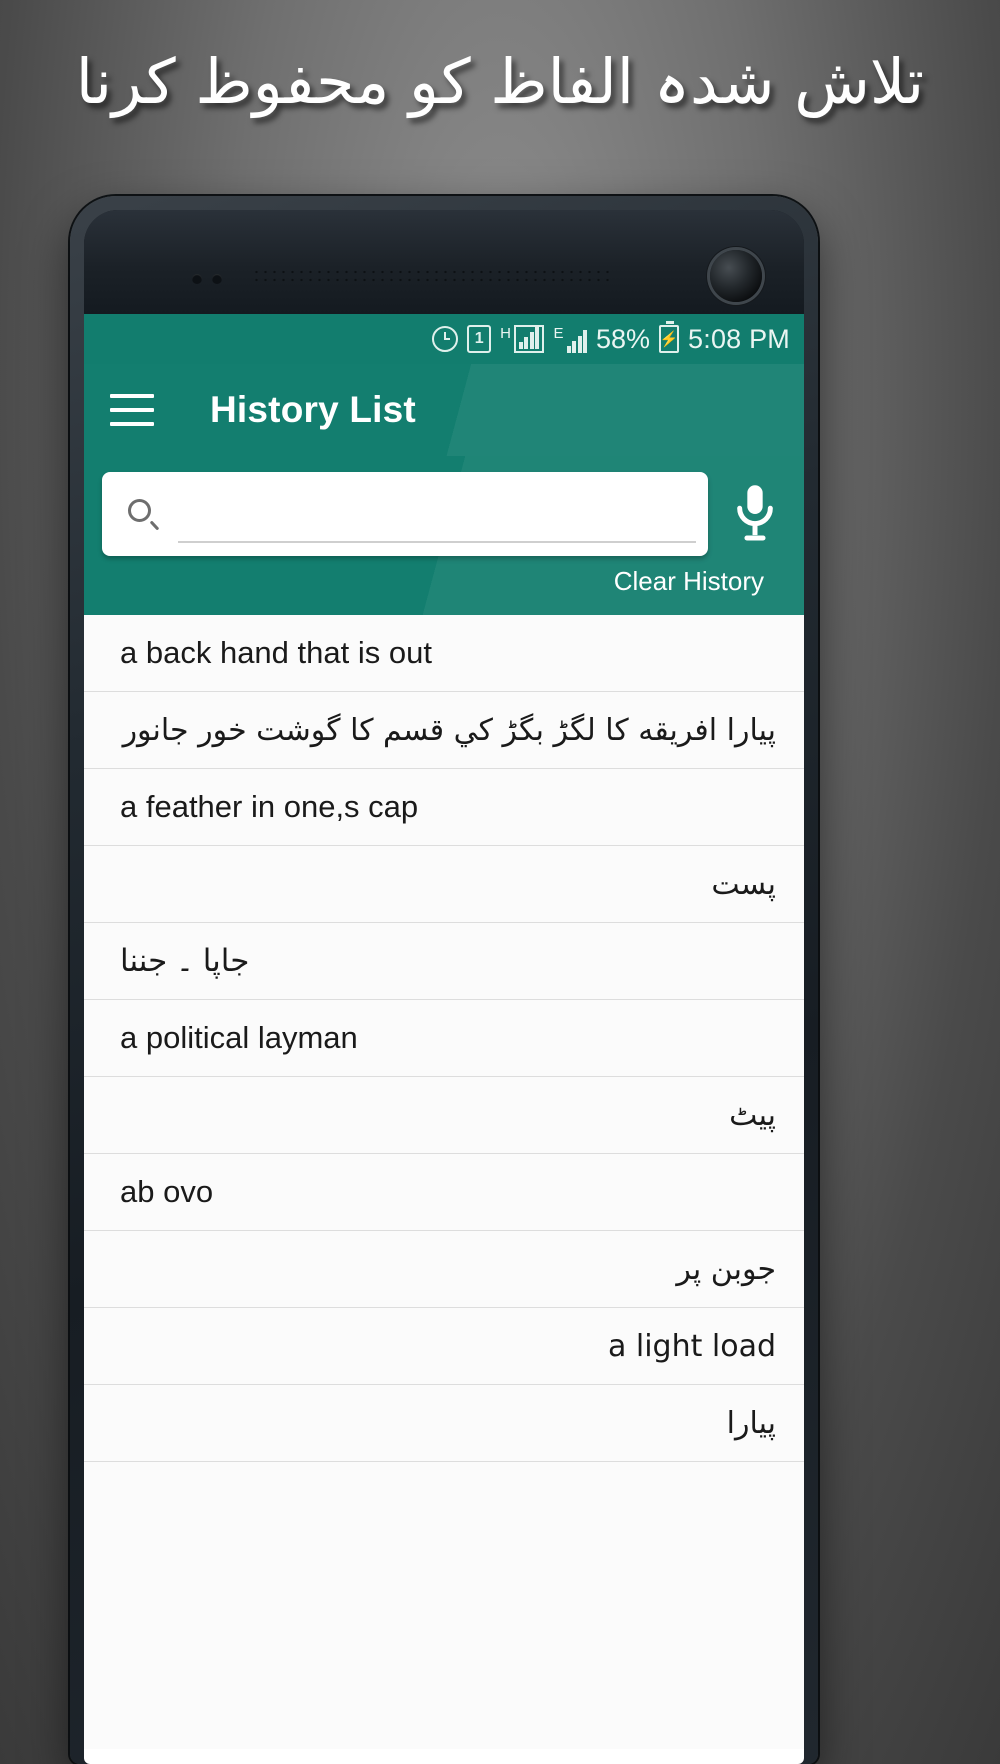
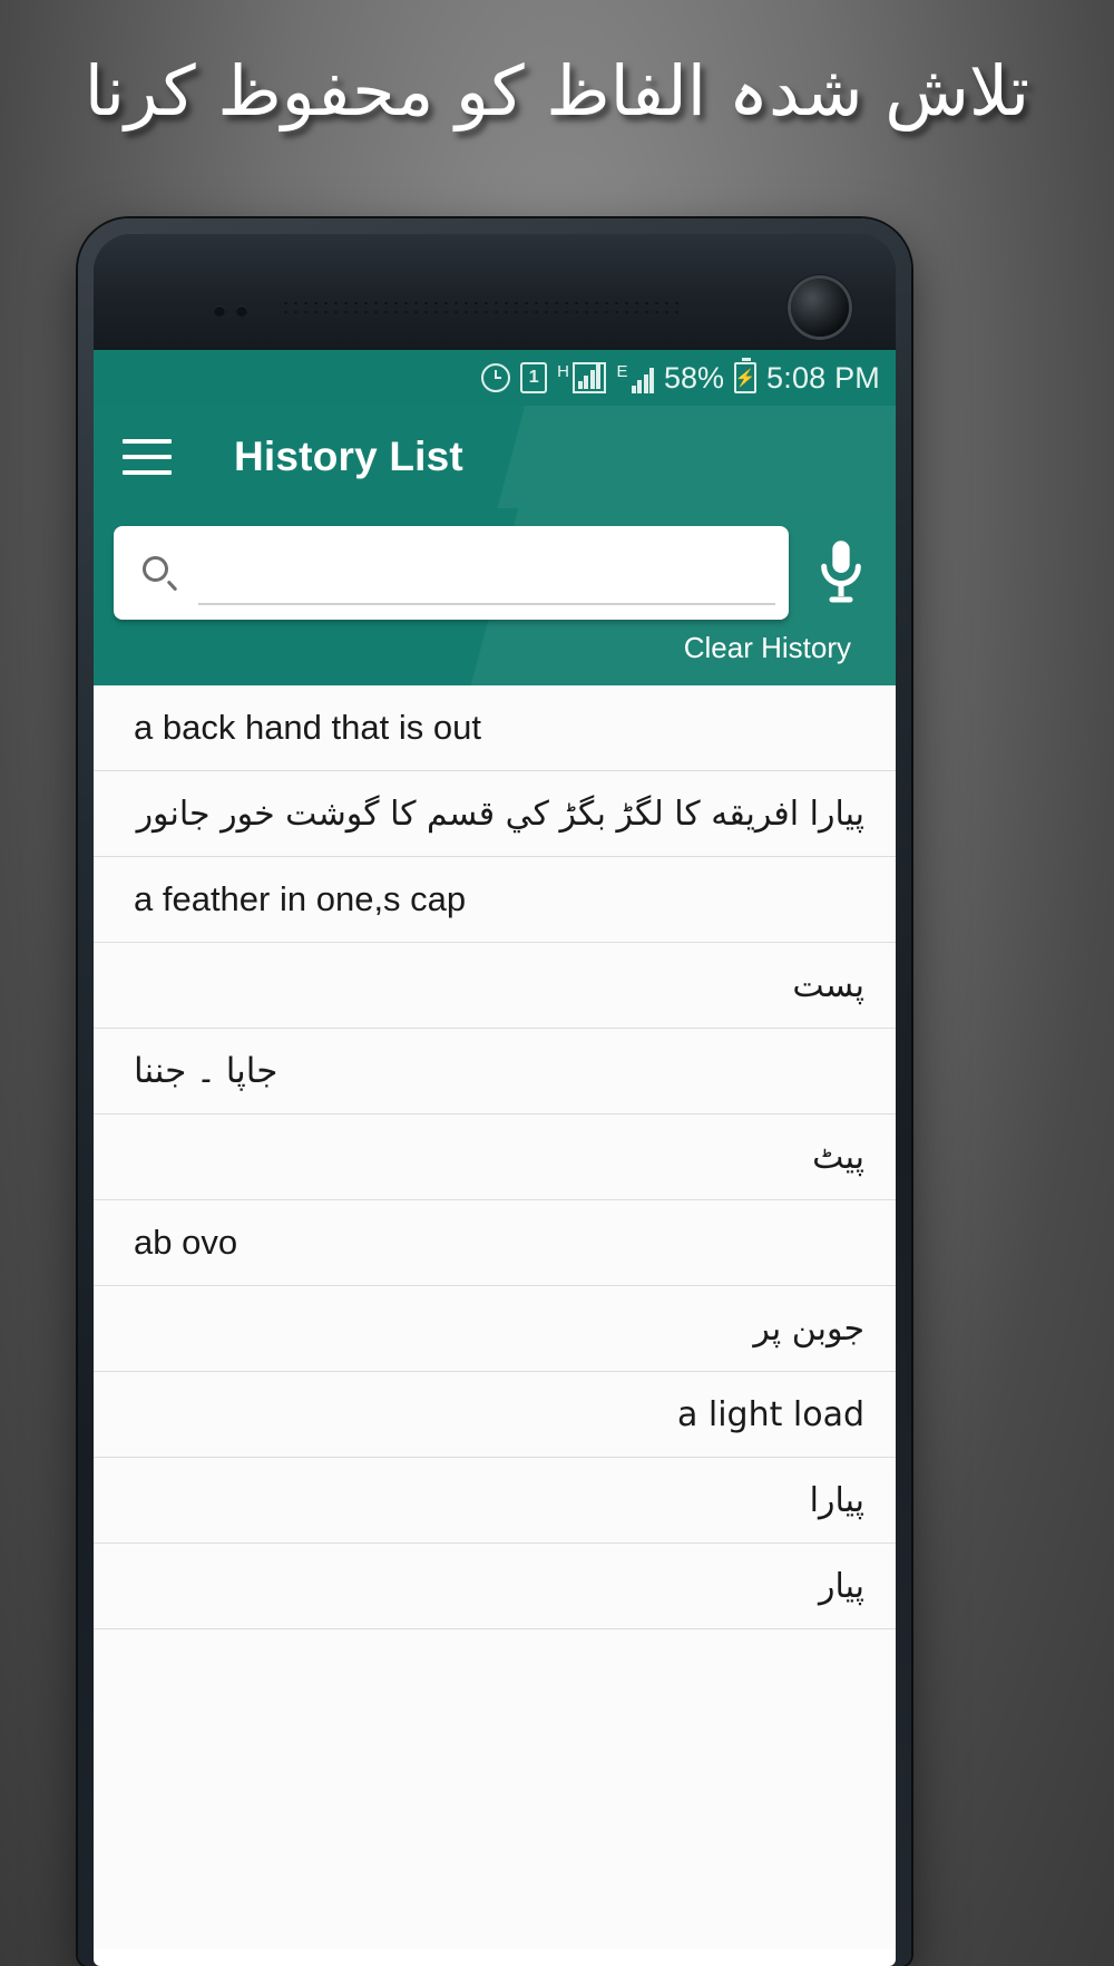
  تلاش شدہ الفاظ کو محفوظ کرنا
  1
  H
  E
  58%
  ⚡
  5:08 PM
  Clear History
  a back hand that is out
  پیارا افریقه کا لگڑ بگڑ کي قسم کا گوشت خور جانور
  a feather in one,s cap
  پست
  جاپا ۔ جننا
- a political layman
  پیٹ
  ab ovo
  جوبن پر
  a light load
  پیارا
+ پیار
